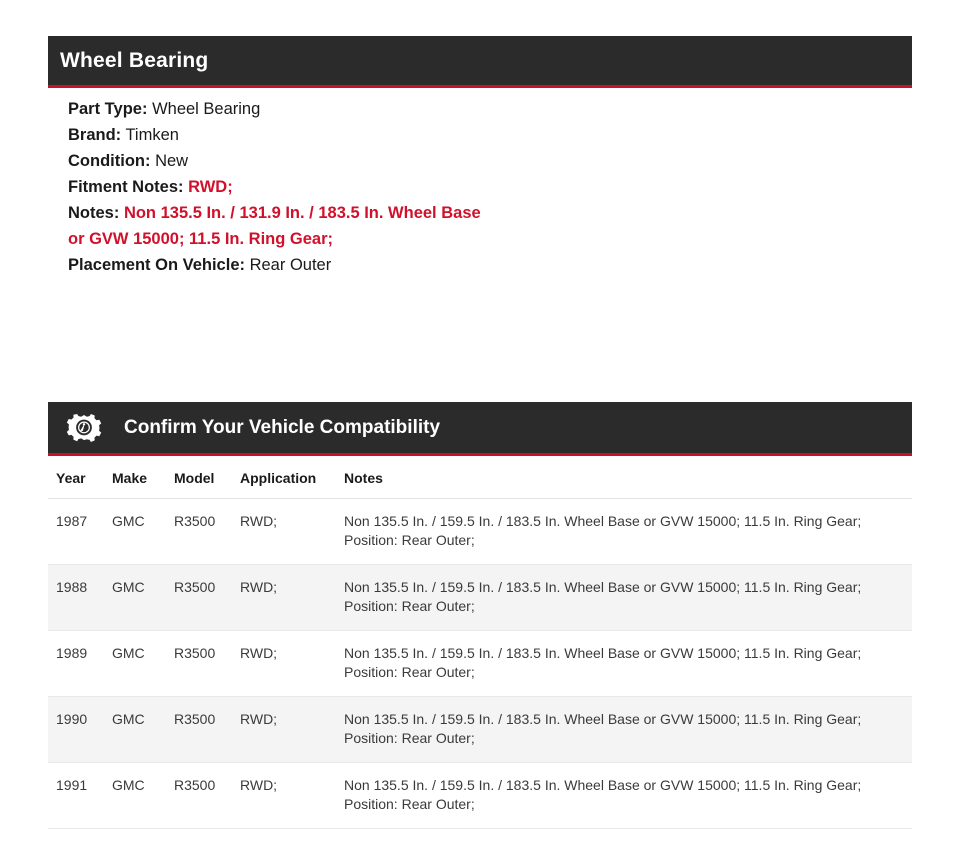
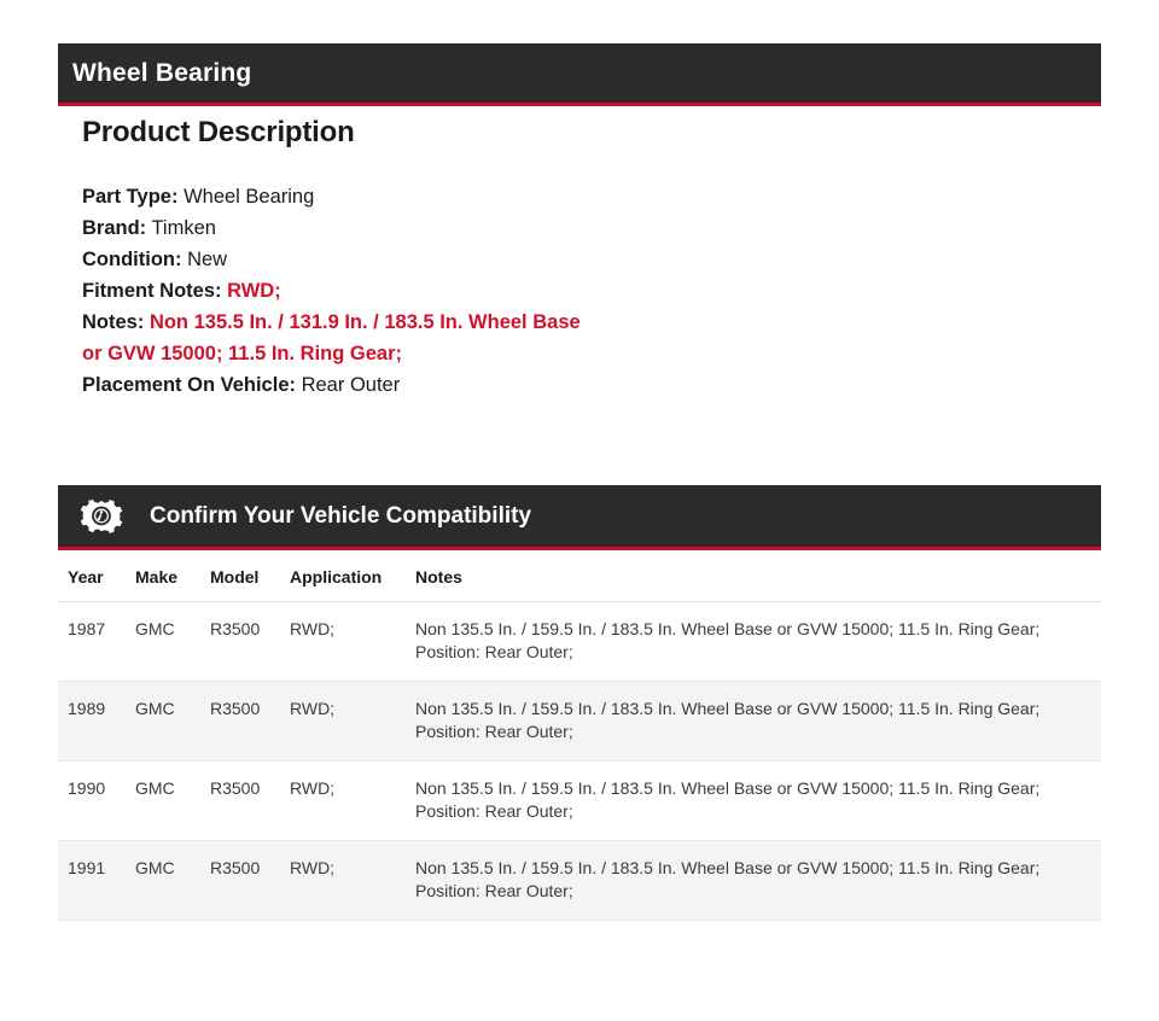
  Wheel Bearing
+ Product Description
  Part Type: Wheel Bearing
  Brand: Timken
  Condition: New
  Fitment Notes: RWD;
  Notes: Non 135.5 In. / 131.9 In. / 183.5 In. Wheel Base or GVW 15000; 11.5 In. Ring Gear;
  Placement On Vehicle: Rear Outer
  Confirm Your Vehicle Compatibility
  Year	Make	Model	Application	Notes
  1987	GMC	R3500	RWD;	Non 135.5 In. / 159.5 In. / 183.5 In. Wheel Base or GVW 15000; 11.5 In. Ring Gear; Position: Rear Outer;
- 1988	GMC	R3500	RWD;	Non 135.5 In. / 159.5 In. / 183.5 In. Wheel Base or GVW 15000; 11.5 In. Ring Gear; Position: Rear Outer;
  1989	GMC	R3500	RWD;	Non 135.5 In. / 159.5 In. / 183.5 In. Wheel Base or GVW 15000; 11.5 In. Ring Gear; Position: Rear Outer;
  1990	GMC	R3500	RWD;	Non 135.5 In. / 159.5 In. / 183.5 In. Wheel Base or GVW 15000; 11.5 In. Ring Gear; Position: Rear Outer;
  1991	GMC	R3500	RWD;	Non 135.5 In. / 159.5 In. / 183.5 In. Wheel Base or GVW 15000; 11.5 In. Ring Gear; Position: Rear Outer;
